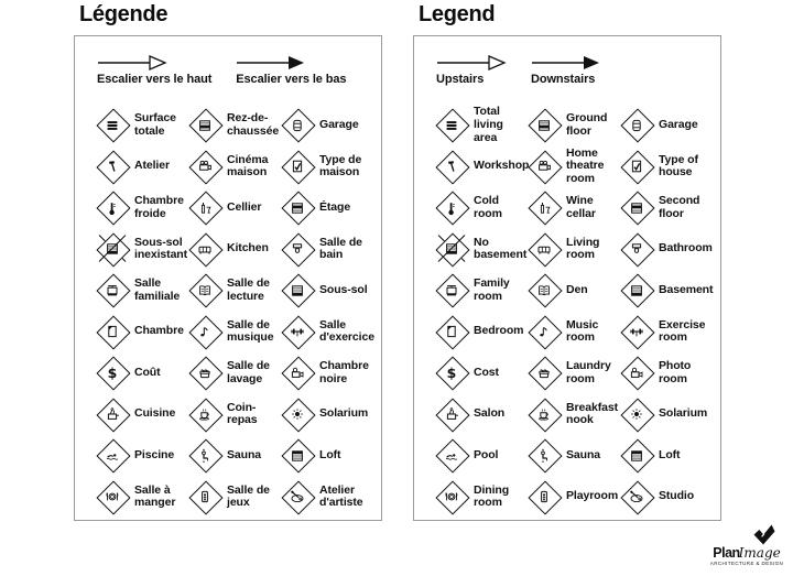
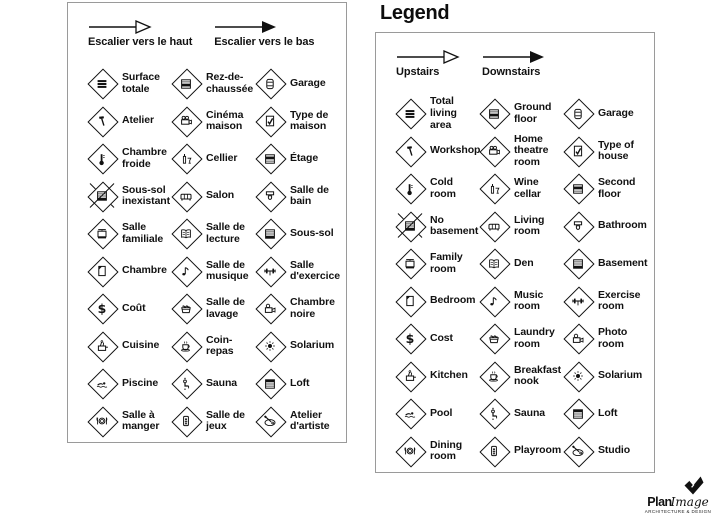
- Légende
  Escalier vers le haut
  Escalier vers le bas
  Surface
  totale
  Rez-de-
  chaussée
  Garage
  Atelier
  Cinéma
  maison
  Type de
  maison
  Chambre
  froide
  Cellier
  Étage
  Sous-sol
  inexistant
- Kitchen
+ Salon
  Salle de
  bain
  Salle
  familiale
  Salle de
  lecture
  Sous-sol
  Chambre
  Salle de
  musique
  Salle
  d'exercice
  $
  Coût
  Salle de
  lavage
  Chambre
  noire
  Cuisine
  Coin-
  repas
  Solarium
  Piscine
  Sauna
  Loft
  Salle à
  manger
  Salle de
  jeux
  Atelier
  d'artiste
  Legend
  Upstairs
  Downstairs
  Total
  living
  area
  Ground
  floor
  Garage
  Workshop
  Home
  theatre
  room
  Type of
  house
  Cold
  room
  Wine
  cellar
  Second
  floor
  No
  basement
  Living
  room
  Bathroom
  Family
  room
  Den
  Basement
  Bedroom
  Music
  room
  Exercise
  room
  $
  Cost
  Laundry
  room
  Photo
  room
- Salon
+ Kitchen
  Breakfast
  nook
  Solarium
  Pool
  Sauna
  Loft
  Dining
  room
  Playroom
  Studio
  Plan
  Image
